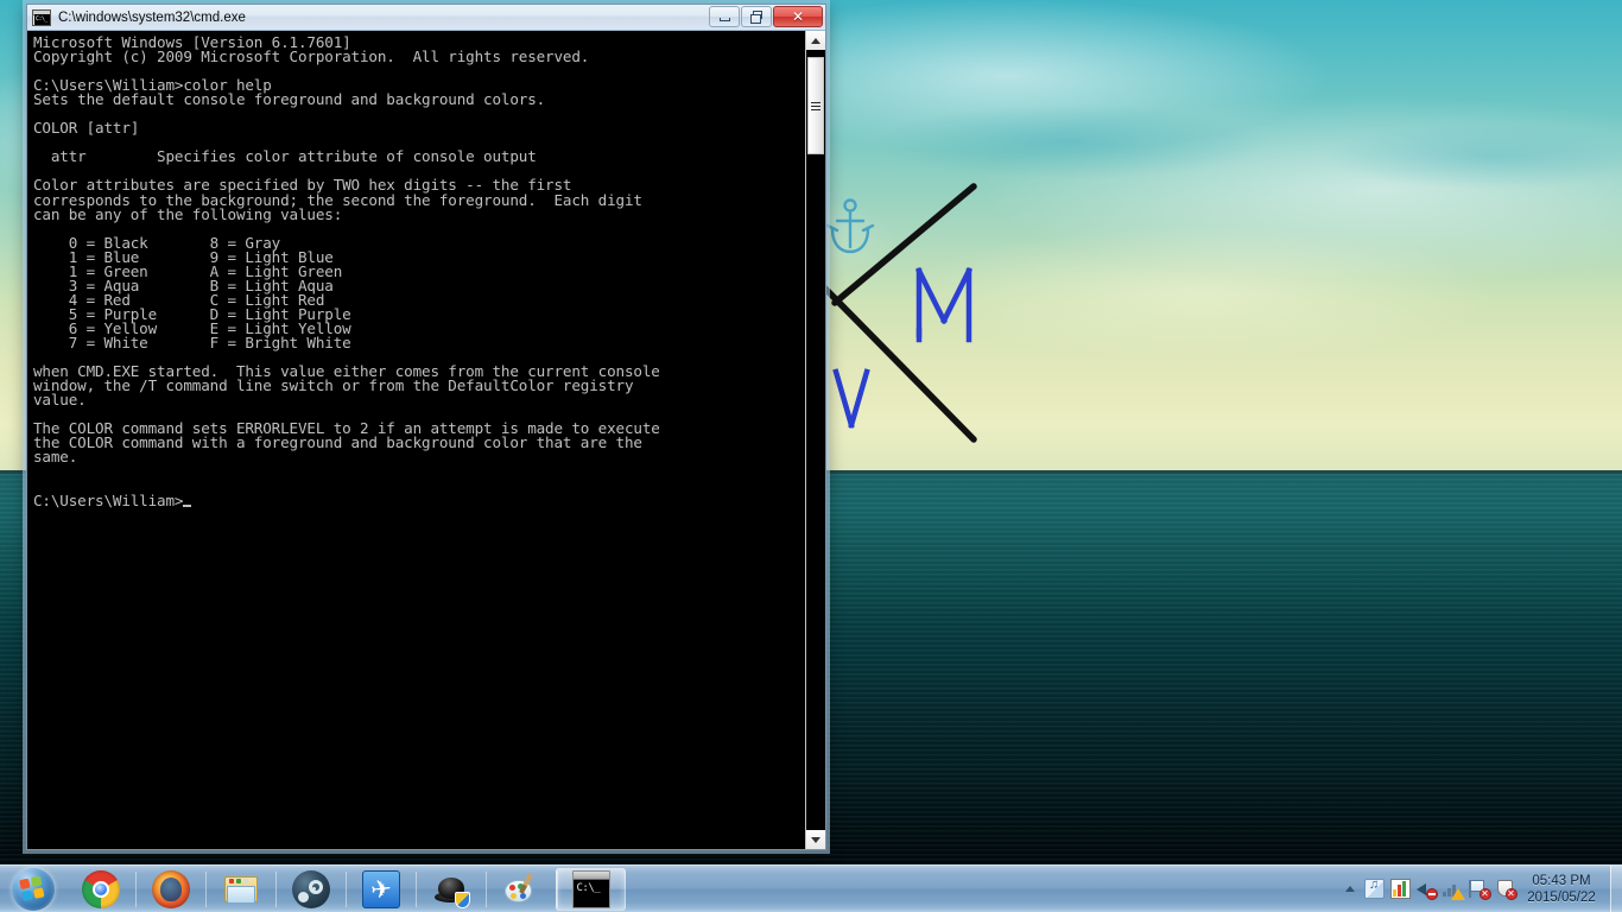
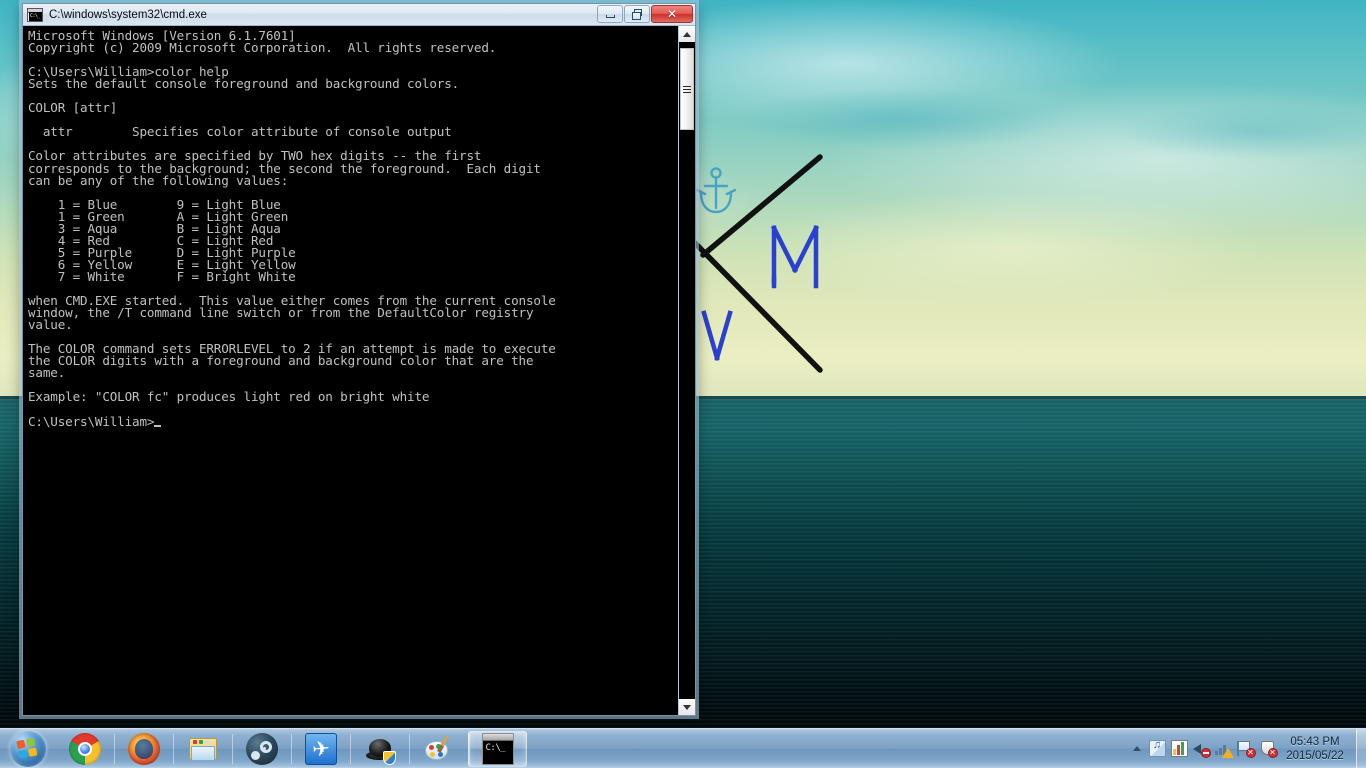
  C:\windows\system32\cmd.exe
  ✕
  Microsoft Windows [Version 6.1.7601]
  Copyright (c) 2009 Microsoft Corporation. All rights reserved.
  C:\Users\William>color help
  Sets the default console foreground and background colors.
  COLOR [attr]
  attr Specifies color attribute of console output
  Color attributes are specified by TWO hex digits -- the first
  corresponds to the background; the second the foreground. Each digit
  can be any of the following values:
- 0 = Black 8 = Gray
  1 = Blue 9 = Light Blue
  1 = Green A = Light Green
  3 = Aqua B = Light Aqua
  4 = Red C = Light Red
  5 = Purple D = Light Purple
  6 = Yellow E = Light Yellow
  7 = White F = Bright White
  when CMD.EXE started. This value either comes from the current console
  window, the /T command line switch or from the DefaultColor registry
  value.
  The COLOR command sets ERRORLEVEL to 2 if an attempt is made to execute
- the COLOR command with a foreground and background color that are the
+ the COLOR digits with a foreground and background color that are the
  same.
+ Example: "COLOR fc" produces light red on bright white
  C:\Users\William>
  ✕
  ✕
  05:43 PM
  2015/05/22
